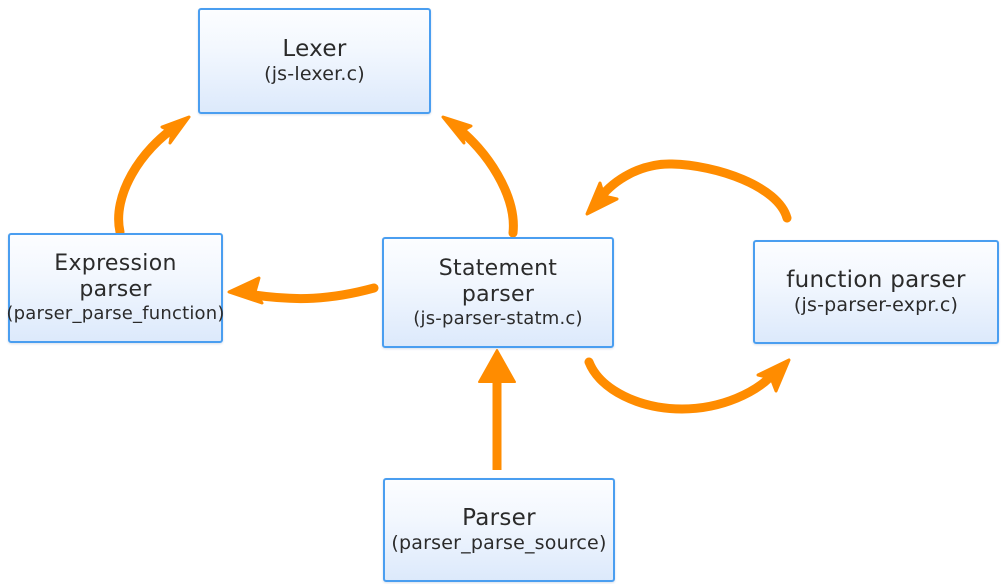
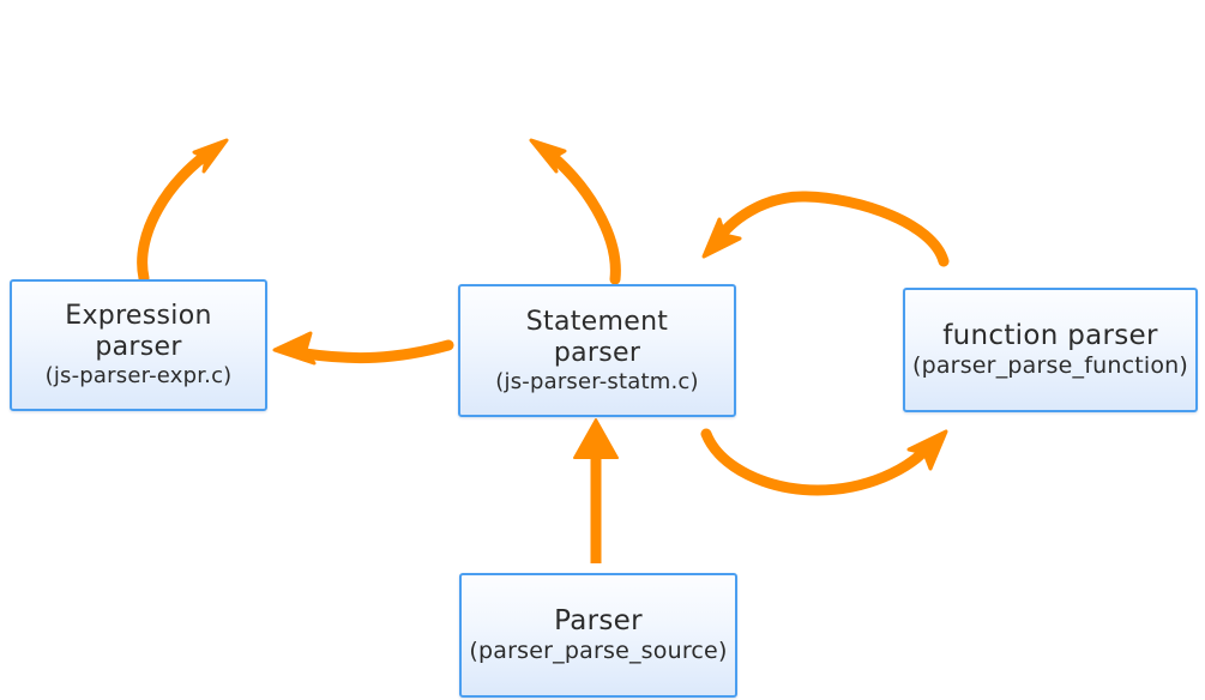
- Lexer
- (js-lexer.c)
  Expression
  parser
- (parser_parse_function)
+ (js-parser-expr.c)
  Statement
  parser
  (js-parser-statm.c)
  function parser
- (js-parser-expr.c)
+ (parser_parse_function)
  Parser
  (parser_parse_source)
